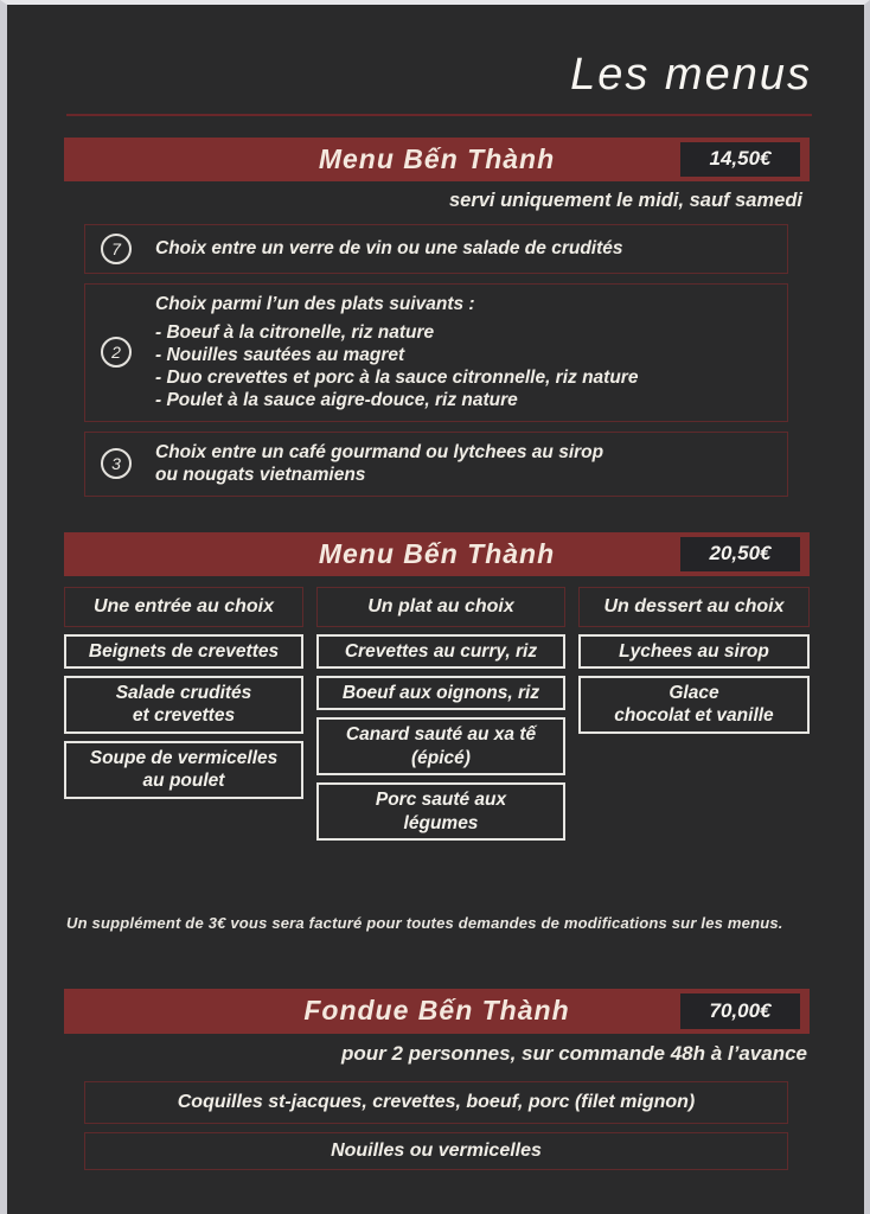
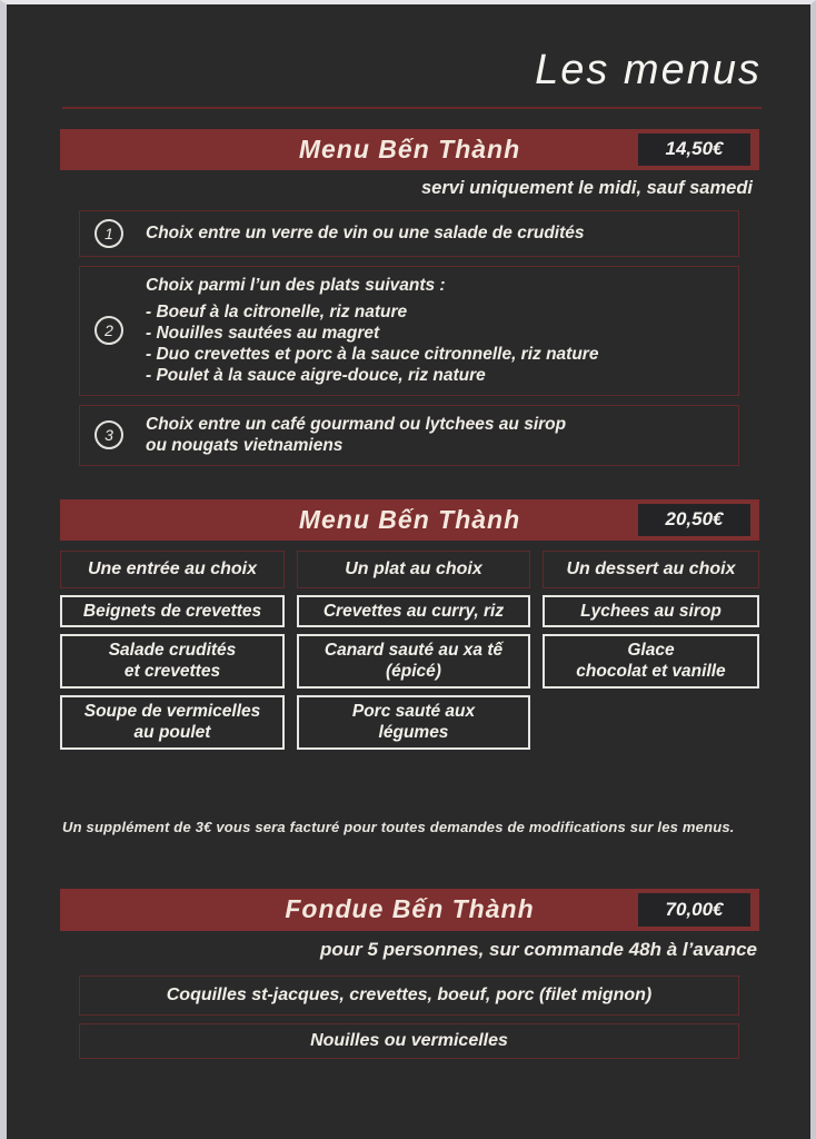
  Les menus
  Menu Bến Thành
  14,50€
  servi uniquement le midi, sauf samedi
- 7
+ 1
  Choix entre un verre de vin ou une salade de crudités
  2
  Choix parmi l’un des plats suivants :
  - Boeuf à la citronelle, riz nature
  - Nouilles sautées au magret
  - Duo crevettes et porc à la sauce citronnelle, riz nature
  - Poulet à la sauce aigre-douce, riz nature
  3
  Choix entre un café gourmand ou lytchees au sirop
  ou nougats vietnamiens
  Menu Bến Thành
  20,50€
  Une entrée au choix
  Beignets de crevettes
  Salade crudités
  et crevettes
  Soupe de vermicelles
  au poulet
  Un plat au choix
  Crevettes au curry, riz
- Boeuf aux oignons, riz
  Canard sauté au xa tế
  (épicé)
  Porc sauté aux
  légumes
  Un dessert au choix
  Lychees au sirop
  Glace
  chocolat et vanille
  Un supplément de 3€ vous sera facturé pour toutes demandes de modifications sur les menus.
  Fondue Bến Thành
  70,00€
- pour 2 personnes, sur commande 48h à l’avance
+ pour 5 personnes, sur commande 48h à l’avance
  Coquilles st-jacques, crevettes, boeuf, porc (filet mignon)
  Nouilles ou vermicelles
